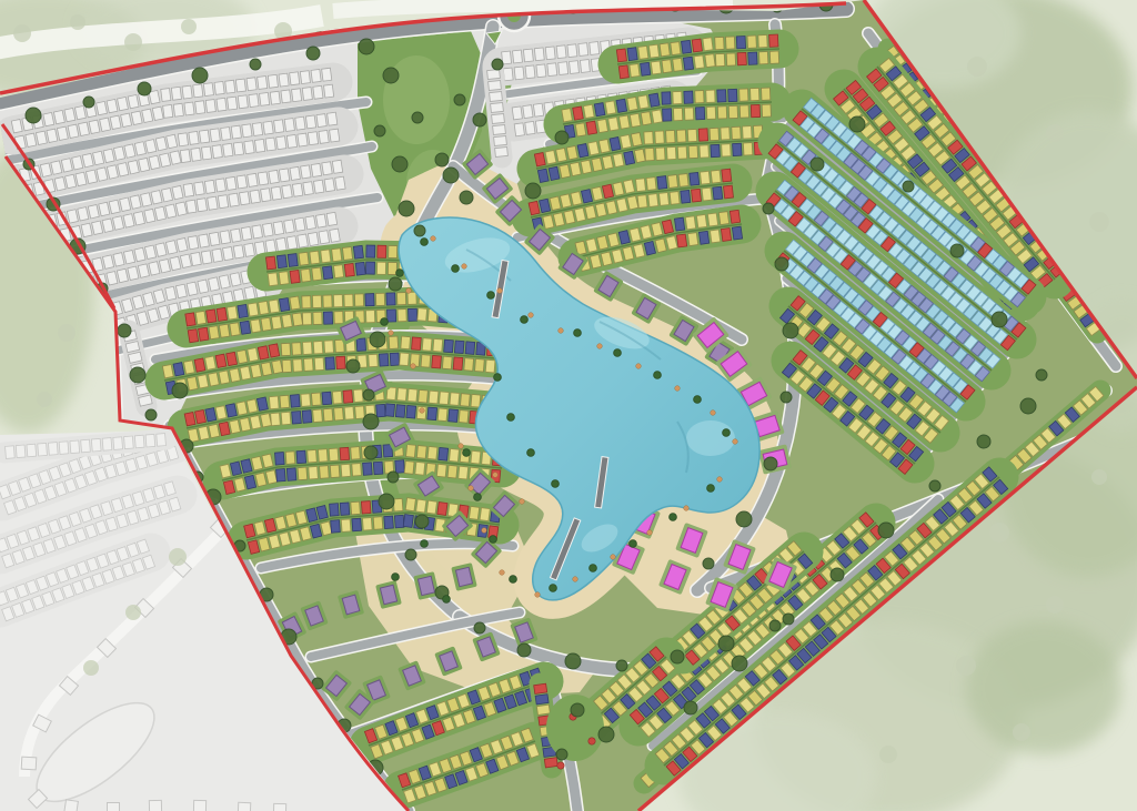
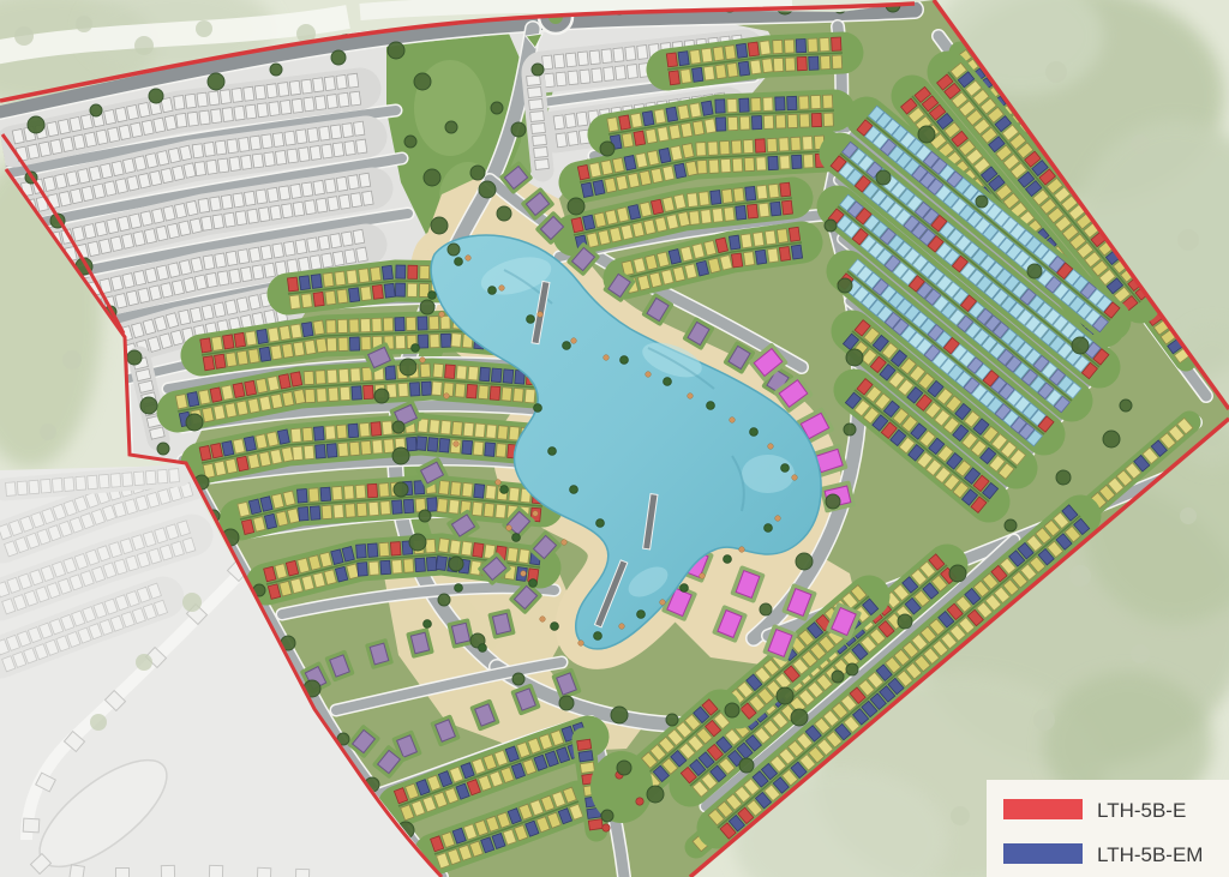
+ LTH-5B-E
+ LTH-5B-EM
